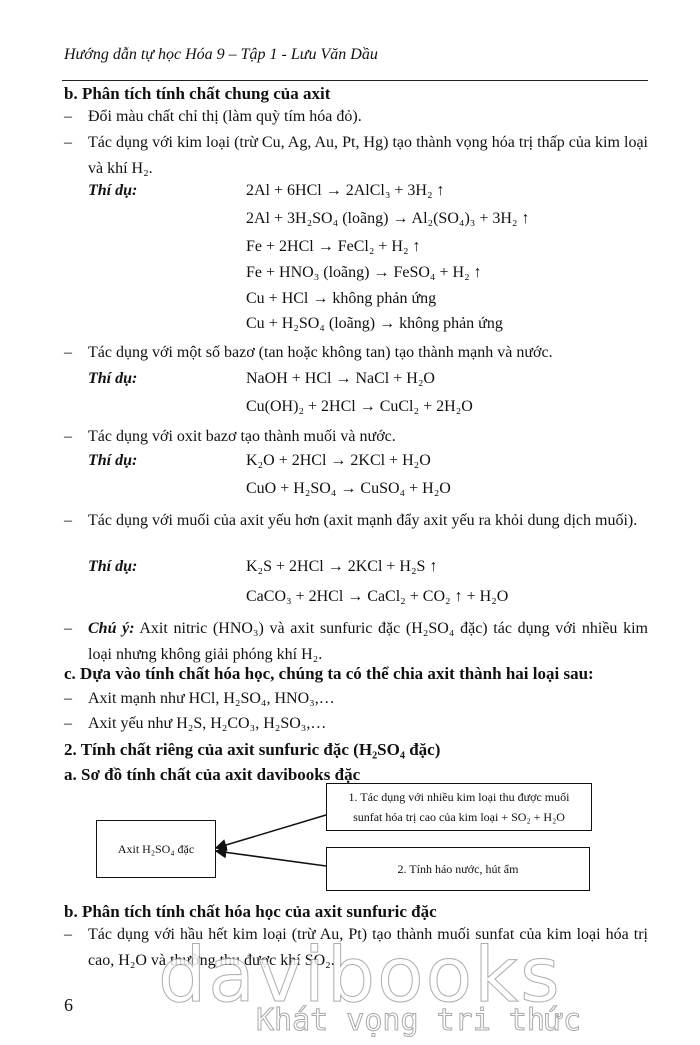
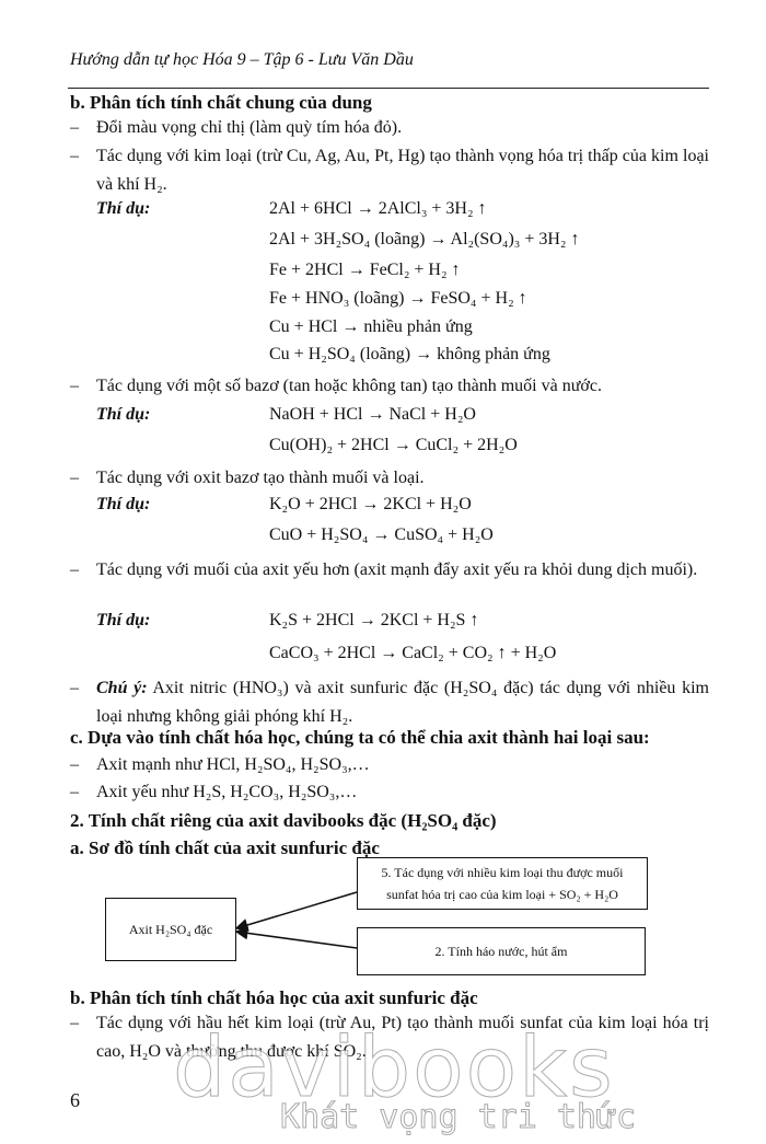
- Hướng dẫn tự học Hóa 9 – Tập 1 - Lưu Văn Dầu
+ Hướng dẫn tự học Hóa 9 – Tập 6 - Lưu Văn Dầu
- b. Phân tích tính chất chung của axit
+ b. Phân tích tính chất chung của dung
  –
- Đổi màu chất chỉ thị (làm quỳ tím hóa đỏ).
+ Đổi màu vọng chỉ thị (làm quỳ tím hóa đỏ).
  –
  Tác dụng với kim loại (trừ Cu, Ag, Au, Pt, Hg) tạo thành vọng hóa trị thấp của kim loại và khí H₂.
  Thí dụ:
  2Al + 6HCl → 2AlCl₃ + 3H₂ ↑
  2Al + 3H₂SO₄ (loãng) → Al₂(SO₄)₃ + 3H₂ ↑
  Fe + 2HCl → FeCl₂ + H₂ ↑
  Fe + HNO₃ (loãng) → FeSO₄ + H₂ ↑
- Cu + HCl → không phản ứng
+ Cu + HCl → nhiều phản ứng
  Cu + H₂SO₄ (loãng) → không phản ứng
  –
- Tác dụng với một số bazơ (tan hoặc không tan) tạo thành mạnh và nước.
+ Tác dụng với một số bazơ (tan hoặc không tan) tạo thành muối và nước.
  Thí dụ:
  NaOH + HCl → NaCl + H₂O
  Cu(OH)₂ + 2HCl → CuCl₂ + 2H₂O
  –
- Tác dụng với oxit bazơ tạo thành muối và nước.
+ Tác dụng với oxit bazơ tạo thành muối và loại.
  Thí dụ:
  K₂O + 2HCl → 2KCl + H₂O
  CuO + H₂SO₄ → CuSO₄ + H₂O
  –
  Tác dụng với muối của axit yếu hơn (axit mạnh đẩy axit yếu ra khỏi dung dịch muối).
  Thí dụ:
  K₂S + 2HCl → 2KCl + H₂S ↑
  CaCO₃ + 2HCl → CaCl₂ + CO₂ ↑ + H₂O
  –
  Chú ý: Axit nitric (HNO₃) và axit sunfuric đặc (H₂SO₄ đặc) tác dụng với nhiều kim loại nhưng không giải phóng khí H₂.
  c. Dựa vào tính chất hóa học, chúng ta có thể chia axit thành hai loại sau:
  –
- Axit mạnh như HCl, H₂SO₄, HNO₃,…
+ Axit mạnh như HCl, H₂SO₄, H₂SO₃,…
  –
  Axit yếu như H₂S, H₂CO₃, H₂SO₃,…
- 2. Tính chất riêng của axit sunfuric đặc (H₂SO₄ đặc)
+ 2. Tính chất riêng của axit davibooks đặc (H₂SO₄ đặc)
- a. Sơ đồ tính chất của axit davibooks đặc
+ a. Sơ đồ tính chất của axit sunfuric đặc
  Axit H₂SO₄ đặc
- 1. Tác dụng với nhiều kim loại thu được muối sunfat hóa trị cao của kim loại + SO₂ + H₂O
+ 5. Tác dụng với nhiều kim loại thu được muối sunfat hóa trị cao của kim loại + SO₂ + H₂O
  2. Tính háo nước, hút ẩm
  b. Phân tích tính chất hóa học của axit sunfuric đặc
  –
  Tác dụng với hầu hết kim loại (trừ Au, Pt) tạo thành muối sunfat của kim loại hóa trị cao, H₂O và thường thu được khí SO₂.
  davibooks
  6
  Khát vọng tri thức
